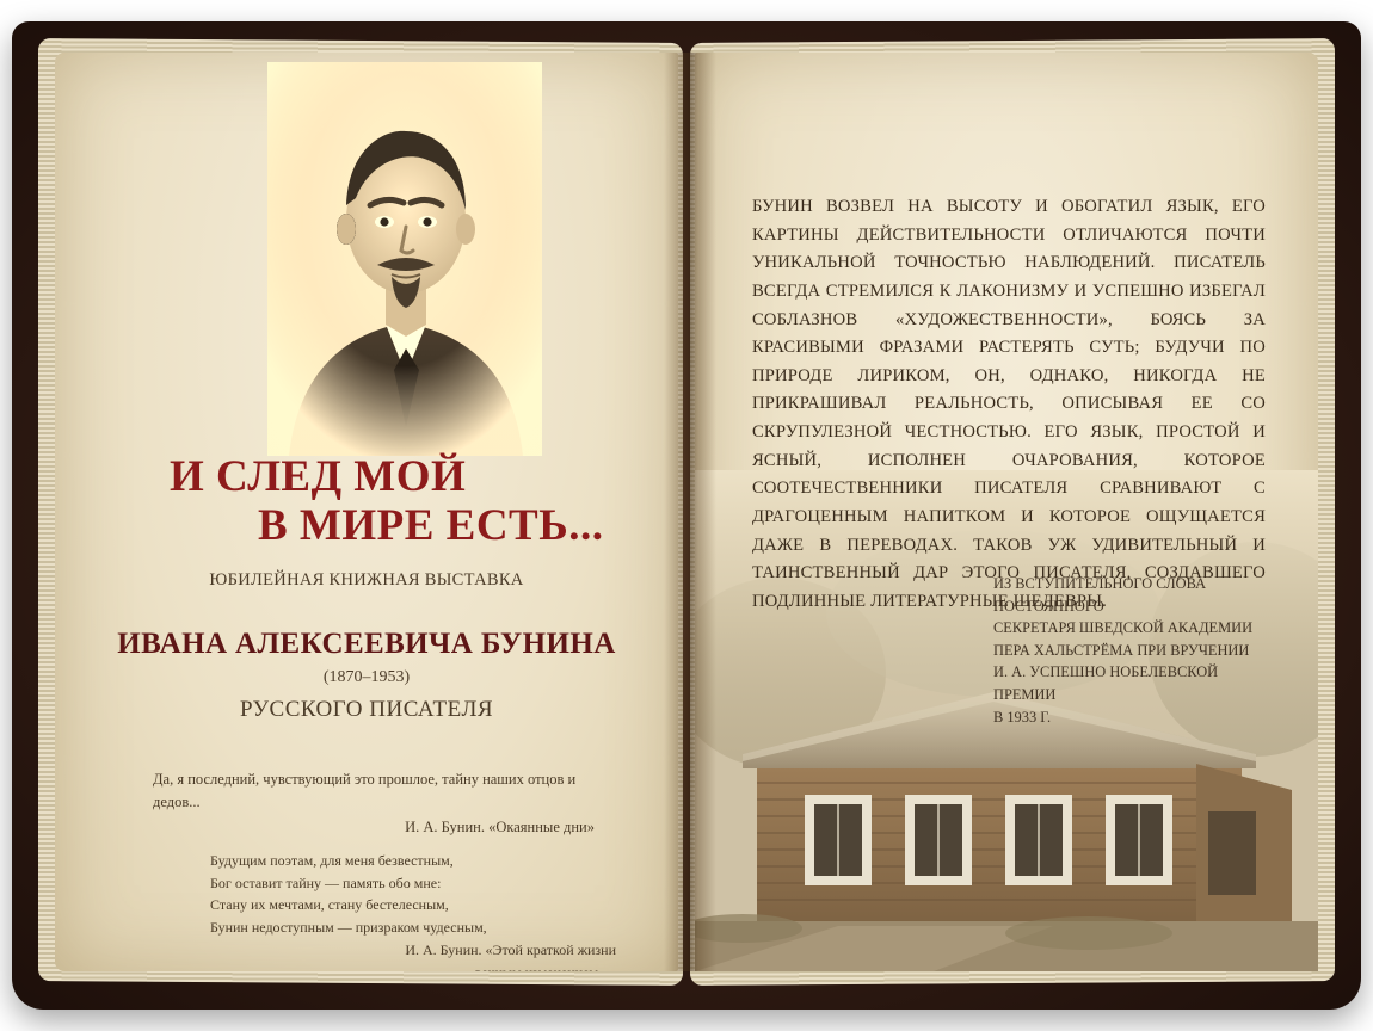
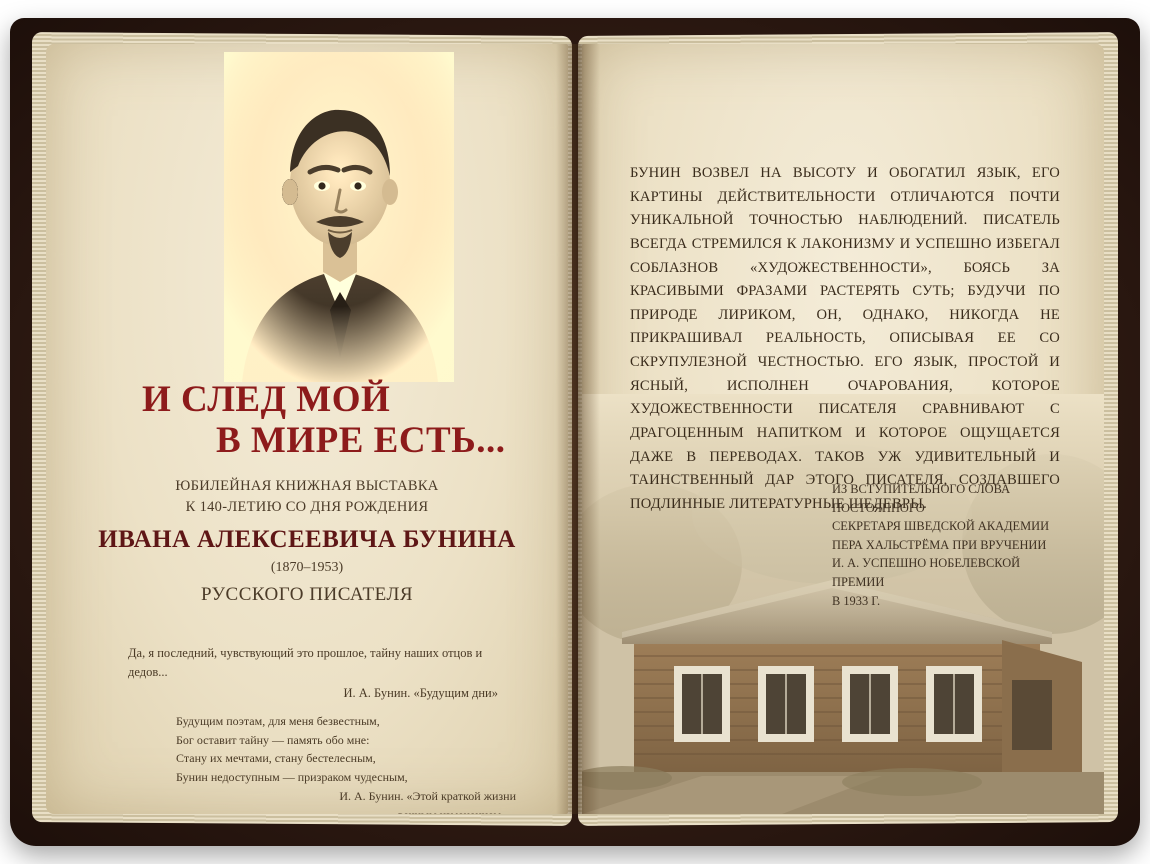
  И СЛЕД МОЙ
  В МИРЕ ЕСТЬ...
  ЮБИЛЕЙНАЯ КНИЖНАЯ ВЫСТАВКА
+ К 140-ЛЕТИЮ СО ДНЯ РОЖДЕНИЯ
  ИВАНА АЛЕКСЕЕВИЧА БУНИНА
  (1870–1953)
  РУССКОГО ПИСАТЕЛЯ
  Да, я последний, чувствующий это прошлое, тайну наших отцов и дедов...
- И. А. Бунин. «Окаянные дни»
+ И. А. Бунин. «Будущим дни»
  Будущим поэтам, для меня безвестным,
  Бог оставит тайну — память обо мне:
  Стану их мечтами, стану бестелесным,
  Бунин недоступным — призраком чудесным,
  И. А. Бунин. «Этой краткой жизни
- БУНИН ВОЗВЕЛ НА ВЫСОТУ И ОБОГАТИЛ ЯЗЫК, ЕГО КАРТИНЫ ДЕЙСТВИТЕЛЬНОСТИ ОТЛИЧАЮТСЯ ПОЧТИ УНИКАЛЬНОЙ ТОЧНОСТЬЮ НАБЛЮДЕНИЙ. ПИСАТЕЛЬ ВСЕГДА СТРЕМИЛСЯ К ЛАКОНИЗМУ И УСПЕШНО ИЗБЕГАЛ СОБЛАЗНОВ «ХУДОЖЕСТВЕННОСТИ», БОЯСЬ ЗА КРАСИВЫМИ ФРАЗАМИ РАСТЕРЯТЬ СУТЬ; БУДУЧИ ПО ПРИРОДЕ ЛИРИКОМ, ОН, ОДНАКО, НИКОГДА НЕ ПРИКРАШИВАЛ РЕАЛЬНОСТЬ, ОПИСЫВАЯ ЕЕ СО СКРУПУЛЕЗНОЙ ЧЕСТНОСТЬЮ. ЕГО ЯЗЫК, ПРОСТОЙ И ЯСНЫЙ, ИСПОЛНЕН ОЧАРОВАНИЯ, КОТОРОЕ СООТЕЧЕСТВЕННИКИ ПИСАТЕЛЯ СРАВНИВАЮТ С ДРАГОЦЕННЫМ НАПИТКОМ И КОТОРОЕ ОЩУЩАЕТСЯ ДАЖЕ В ПЕРЕВОДАХ. ТАКОВ УЖ УДИВИТЕЛЬНЫЙ И ТАИНСТВЕННЫЙ ДАР ЭТОГО ПИСАТЕЛЯ, СОЗДАВШЕГО ПОДЛИННЫЕ ЛИТЕРАТУРНЫЕ ШЕДЕВРЫ.
+ БУНИН ВОЗВЕЛ НА ВЫСОТУ И ОБОГАТИЛ ЯЗЫК, ЕГО КАРТИНЫ ДЕЙСТВИТЕЛЬНОСТИ ОТЛИЧАЮТСЯ ПОЧТИ УНИКАЛЬНОЙ ТОЧНОСТЬЮ НАБЛЮДЕНИЙ. ПИСАТЕЛЬ ВСЕГДА СТРЕМИЛСЯ К ЛАКОНИЗМУ И УСПЕШНО ИЗБЕГАЛ СОБЛАЗНОВ «ХУДОЖЕСТВЕННОСТИ», БОЯСЬ ЗА КРАСИВЫМИ ФРАЗАМИ РАСТЕРЯТЬ СУТЬ; БУДУЧИ ПО ПРИРОДЕ ЛИРИКОМ, ОН, ОДНАКО, НИКОГДА НЕ ПРИКРАШИВАЛ РЕАЛЬНОСТЬ, ОПИСЫВАЯ ЕЕ СО СКРУПУЛЕЗНОЙ ЧЕСТНОСТЬЮ. ЕГО ЯЗЫК, ПРОСТОЙ И ЯСНЫЙ, ИСПОЛНЕН ОЧАРОВАНИЯ, КОТОРОЕ ХУДОЖЕСТВЕННОСТИ ПИСАТЕЛЯ СРАВНИВАЮТ С ДРАГОЦЕННЫМ НАПИТКОМ И КОТОРОЕ ОЩУЩАЕТСЯ ДАЖЕ В ПЕРЕВОДАХ. ТАКОВ УЖ УДИВИТЕЛЬНЫЙ И ТАИНСТВЕННЫЙ ДАР ЭТОГО ПИСАТЕЛЯ, СОЗДАВШЕГО ПОДЛИННЫЕ ЛИТЕРАТУРНЫЕ ШЕДЕВРЫ.
  ИЗ ВСТУПИТЕЛЬНОГО СЛОВА ПОСТОЯННОГО
  СЕКРЕТАРЯ ШВЕДСКОЙ АКАДЕМИИ
  ПЕРА ХАЛЬСТРЁМА ПРИ ВРУЧЕНИИ
  И. А. УСПЕШНО НОБЕЛЕВСКОЙ ПРЕМИИ
  В 1933 Г.
